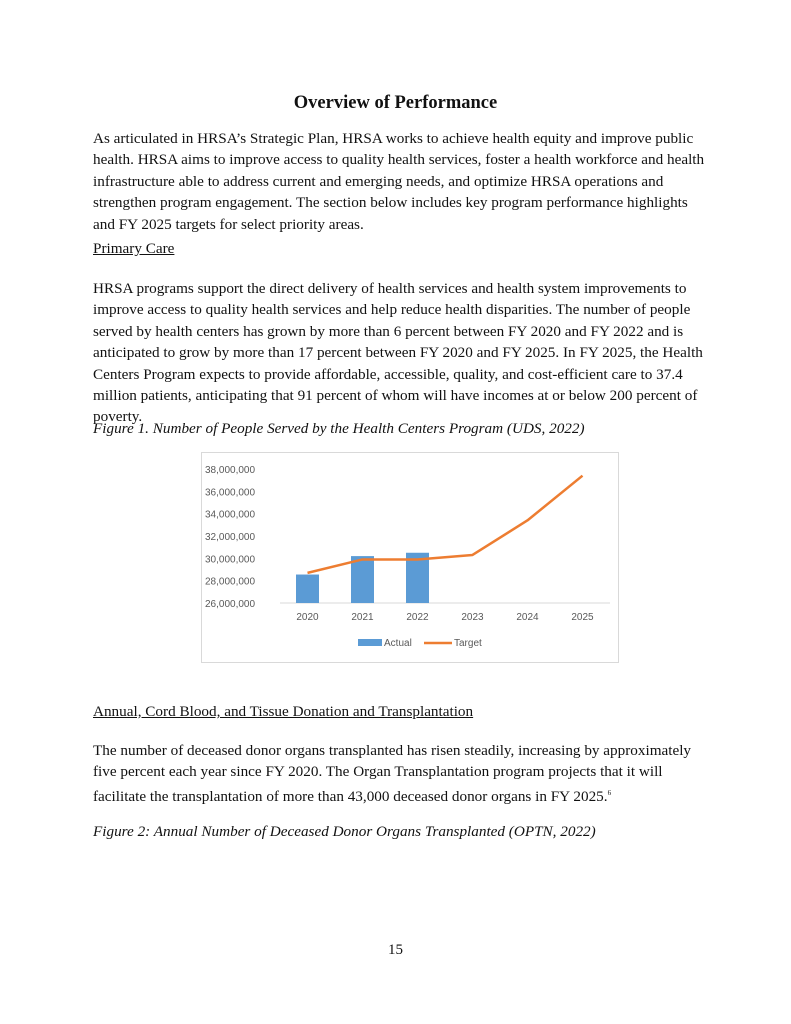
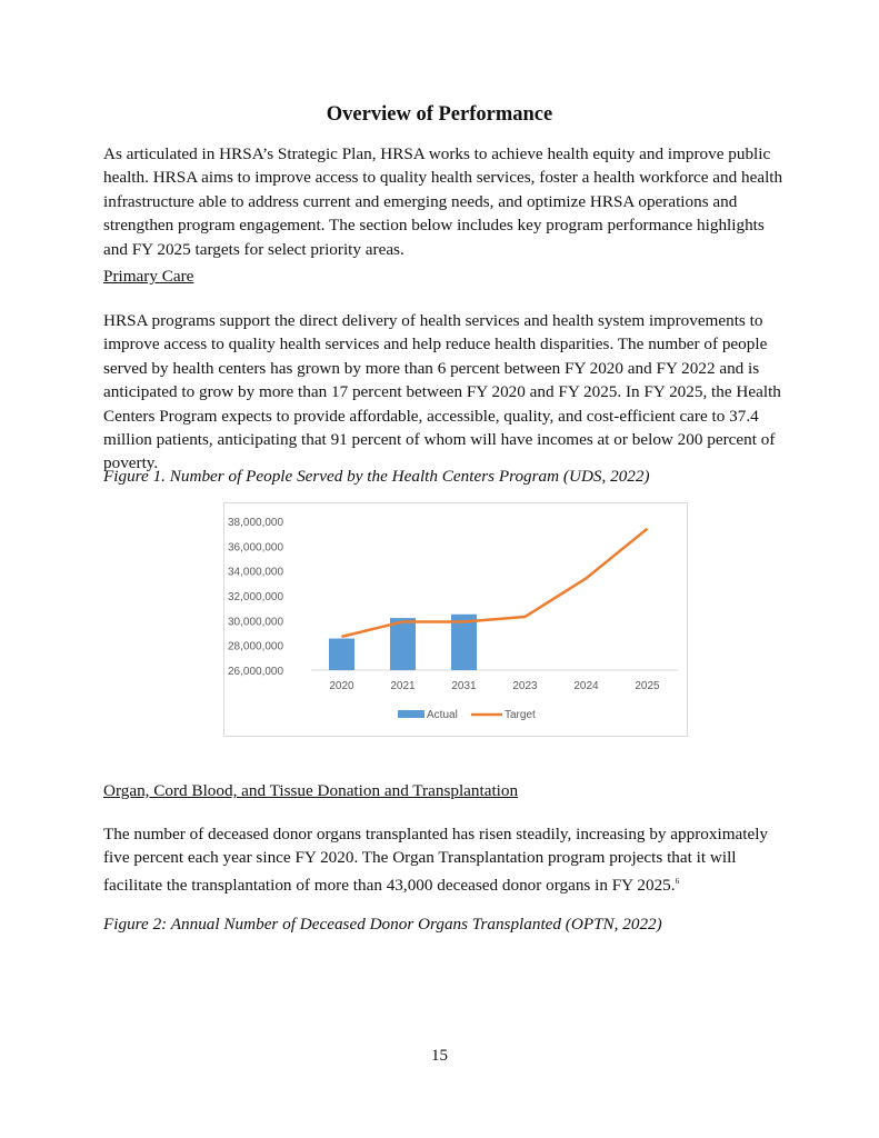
  Overview of Performance
  As articulated in HRSA’s Strategic Plan, HRSA works to achieve health equity and improve public health. HRSA aims to improve access to quality health services, foster a health workforce and health infrastructure able to address current and emerging needs, and optimize HRSA operations and strengthen program engagement. The section below includes key program performance highlights and FY 2025 targets for select priority areas.
  Primary Care
  HRSA programs support the direct delivery of health services and health system improvements to improve access to quality health services and help reduce health disparities. The number of people served by health centers has grown by more than 6 percent between FY 2020 and FY 2022 and is anticipated to grow by more than 17 percent between FY 2020 and FY 2025. In FY 2025, the Health Centers Program expects to provide affordable, accessible, quality, and cost-efficient care to 37.4 million patients, anticipating that 91 percent of whom will have incomes at or below 200 percent of poverty.
  Figure 1. Number of People Served by the Health Centers Program (UDS, 2022)
  26,000,000
  28,000,000
  30,000,000
  32,000,000
  34,000,000
  36,000,000
  38,000,000
  2020
  2021
- 2022
+ 2031
  2023
  2024
  2025
  Actual
  Target
- Annual, Cord Blood, and Tissue Donation and Transplantation
+ Organ, Cord Blood, and Tissue Donation and Transplantation
  The number of deceased donor organs transplanted has risen steadily, increasing by approximately five percent each year since FY 2020. The Organ Transplantation program projects that it will facilitate the transplantation of more than 43,000 deceased donor organs in FY 2025.6
  Figure 2: Annual Number of Deceased Donor Organs Transplanted (OPTN, 2022)
  15
